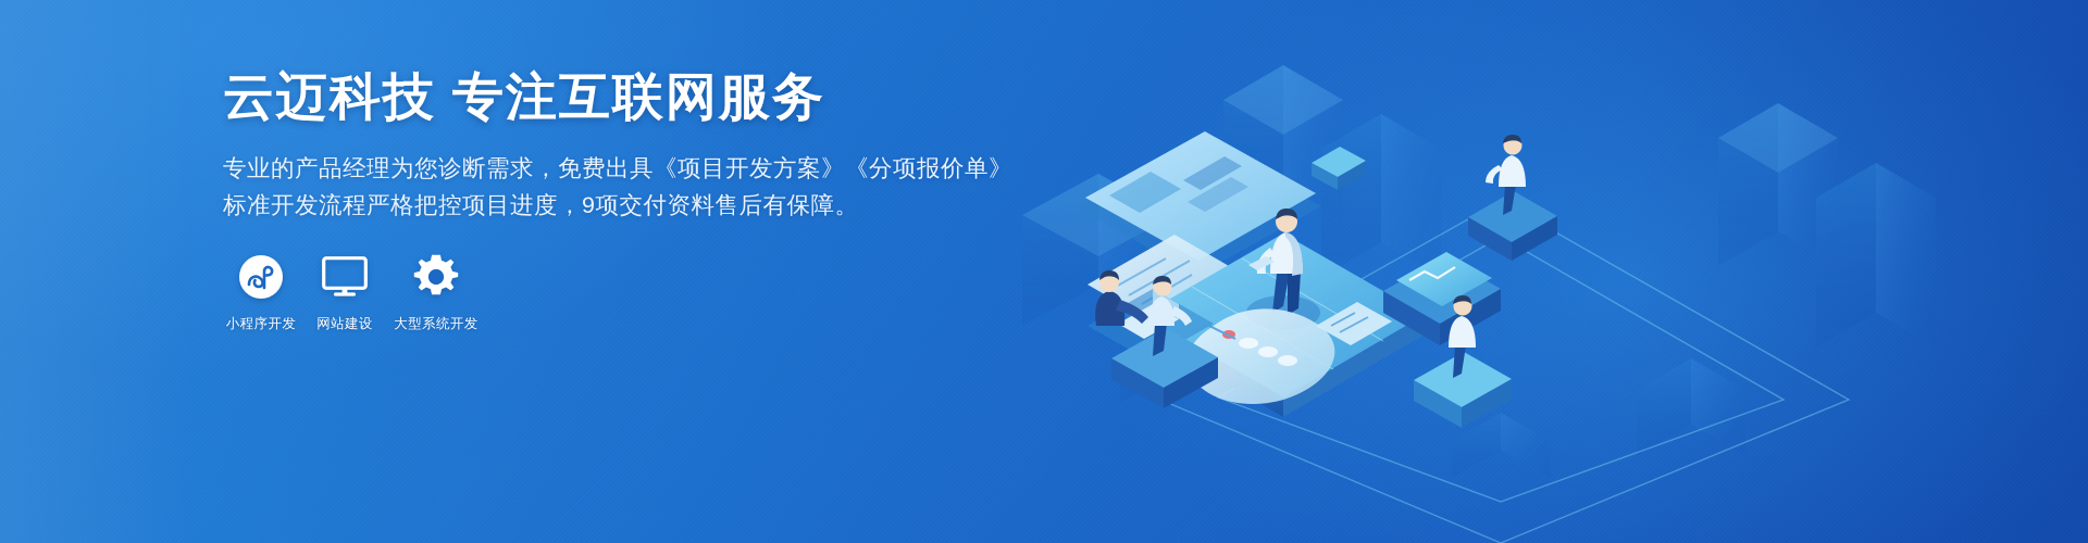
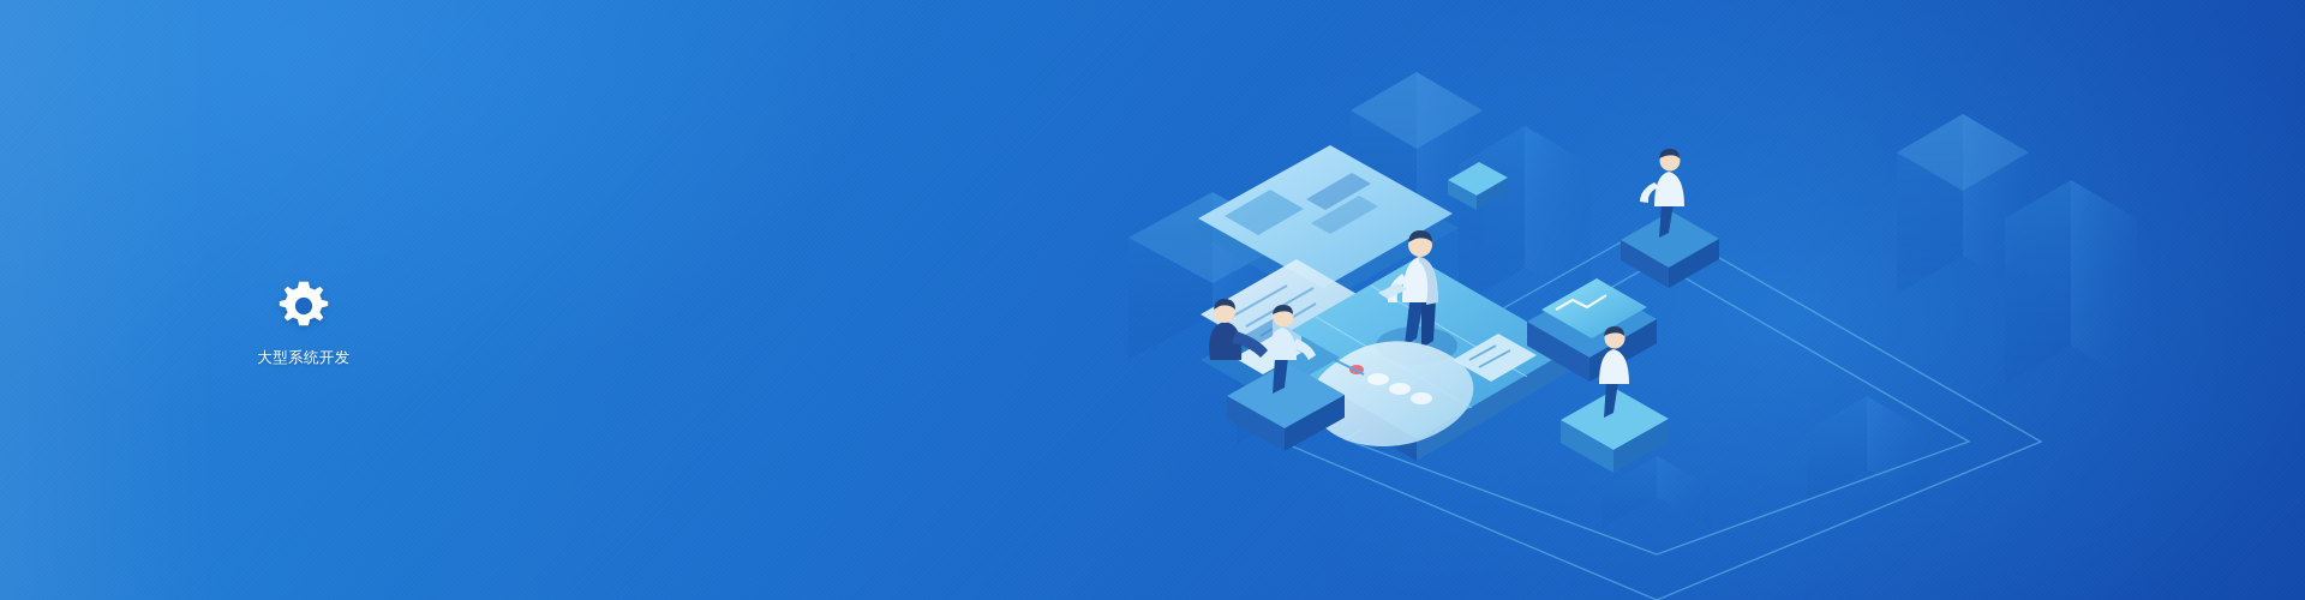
- 云迈科技 专注互联网服务
- 专业的产品经理为您诊断需求，免费出具《项目开发方案》《分项报价单》
- 标准开发流程严格把控项目进度，9项交付资料售后有保障。
- 小程序开发
- 网站建设
  大型系统开发
